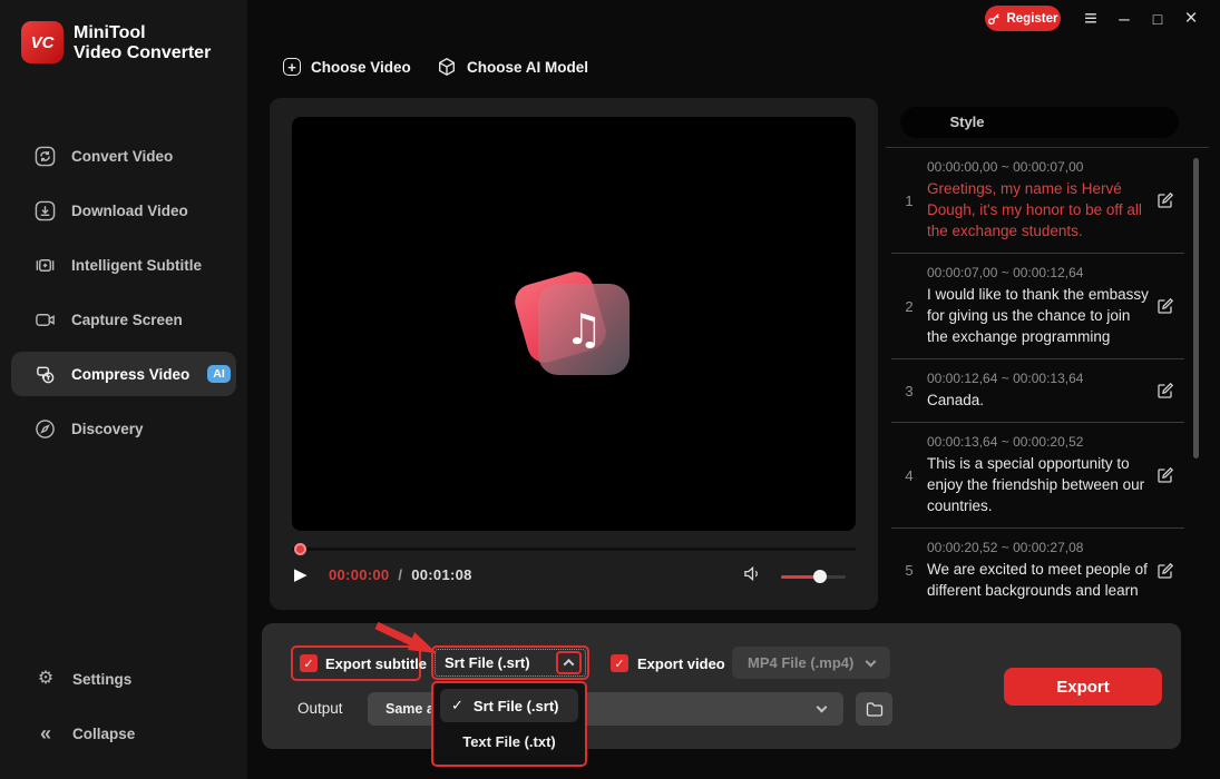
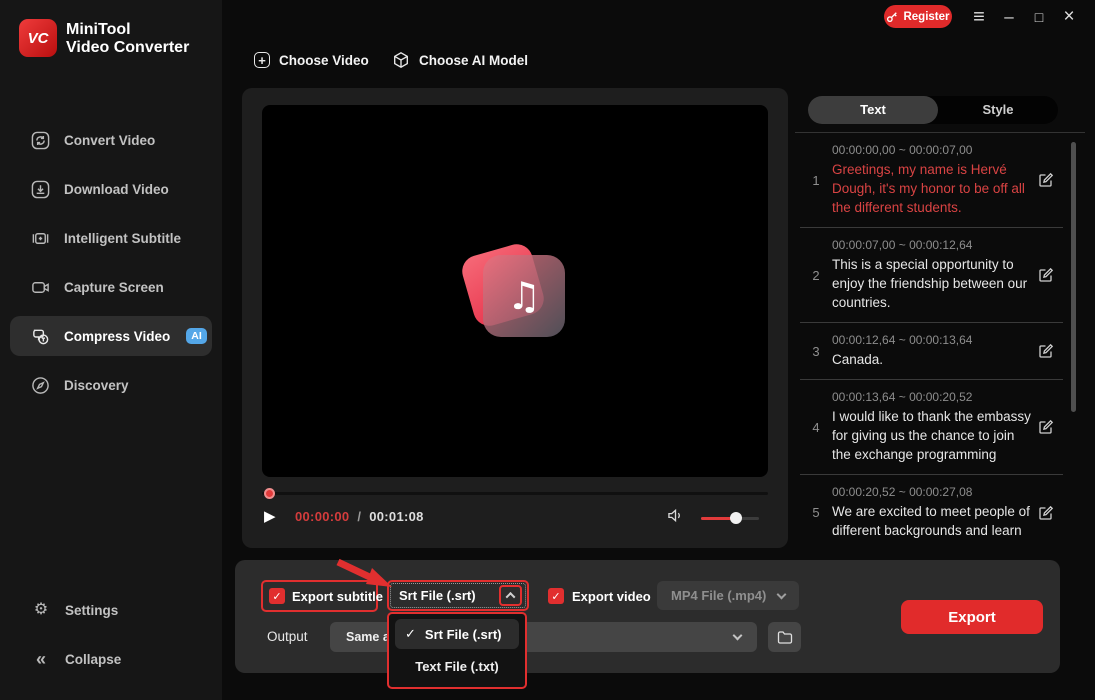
  VC
  MiniTool
  Video Converter
  Convert Video
  Download Video
  Intelligent Subtitle
  Capture Screen
  Compress Video
  AI
  Discovery
  ⚙
  Settings
  «
  Collapse
  +
  Choose Video
  Choose AI Model
  Register
  ≡
  –
  □
  ×
  ♫
  ▶
  00:00:00 / 00:01:08
+ Text
  Style
  1
  00:00:00,00 ~ 00:00:07,00
- Greetings, my name is Hervé Dough, it's my honor to be off all the exchange students.
+ Greetings, my name is Hervé Dough, it's my honor to be off all the different students.
  2
  00:00:07,00 ~ 00:00:12,64
- I would like to thank the embassy for giving us the chance to join the exchange programming
+ This is a special opportunity to enjoy the friendship between our countries.
  3
  00:00:12,64 ~ 00:00:13,64
  Canada.
  4
  00:00:13,64 ~ 00:00:20,52
- This is a special opportunity to enjoy the friendship between our countries.
+ I would like to thank the embassy for giving us the chance to join the exchange programming
  5
  00:00:20,52 ~ 00:00:27,08
  We are excited to meet people of different backgrounds and learn
  ✓
  Export subtitle
  Srt File (.srt)
  ✓
  Export video
  MP4 File (.mp4)
  Export
  Output
  ✓
  Srt File (.srt)
  Text File (.txt)
